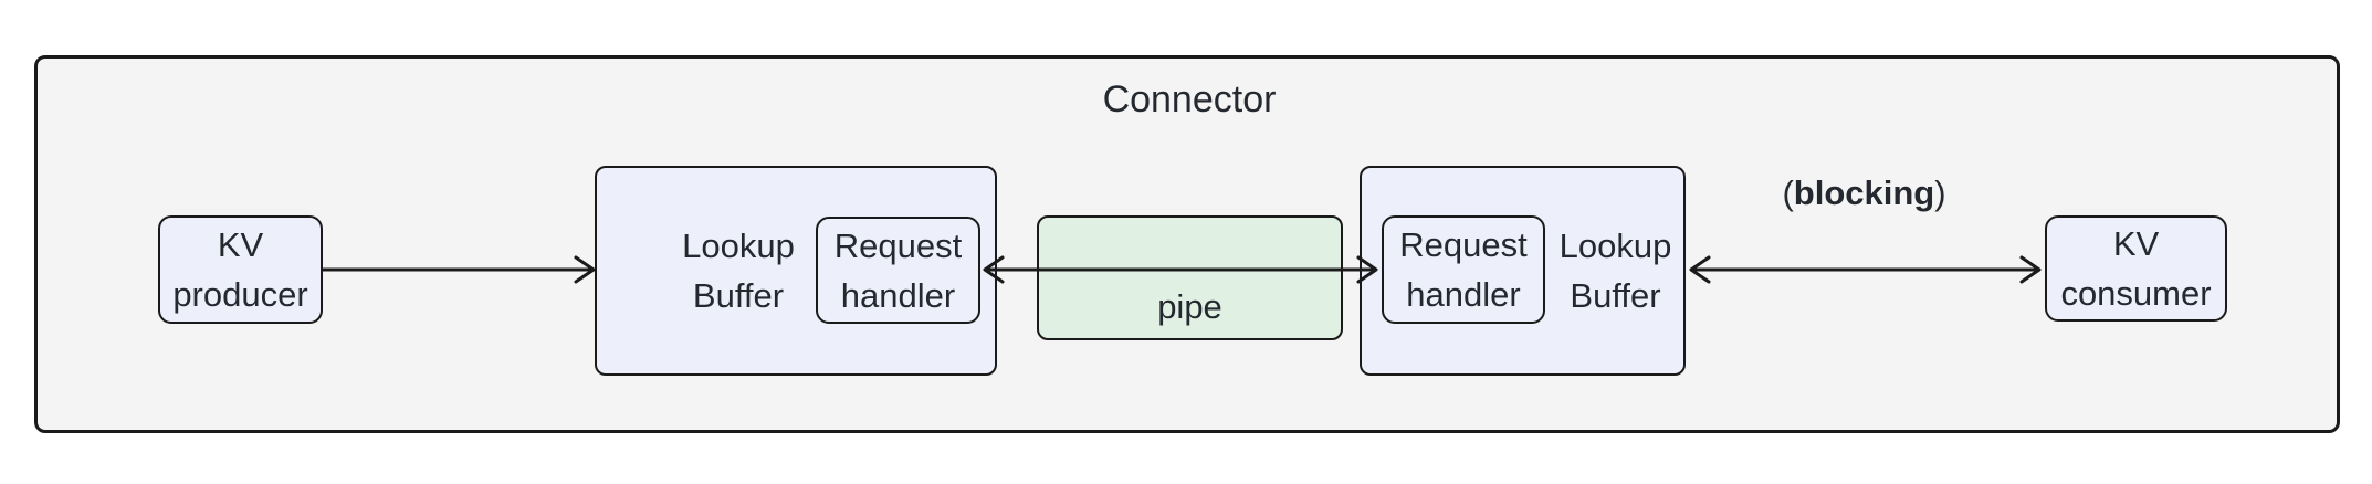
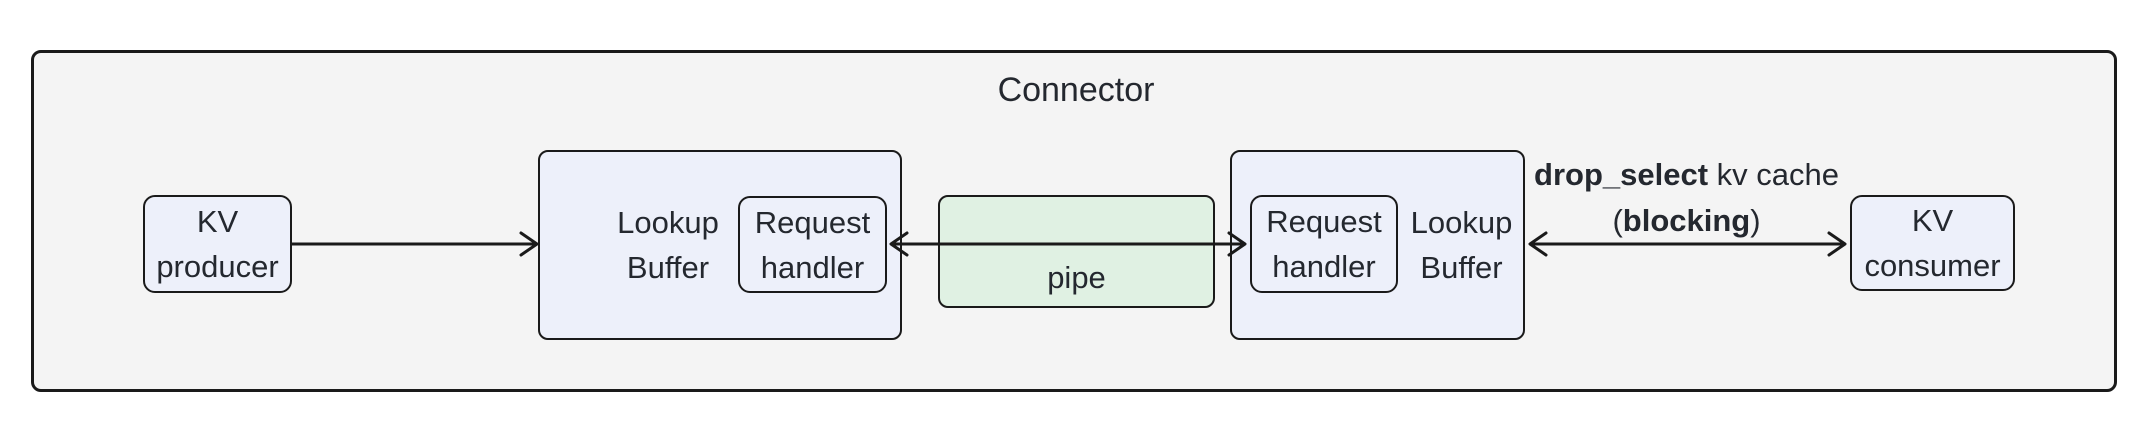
  Connector
  KV
  producer
  Lookup
  Buffer
  Request
  handler
  pipe
  Request
  handler
  Lookup
  Buffer
+ drop_select kv cache
  (blocking)
  KV
  consumer
